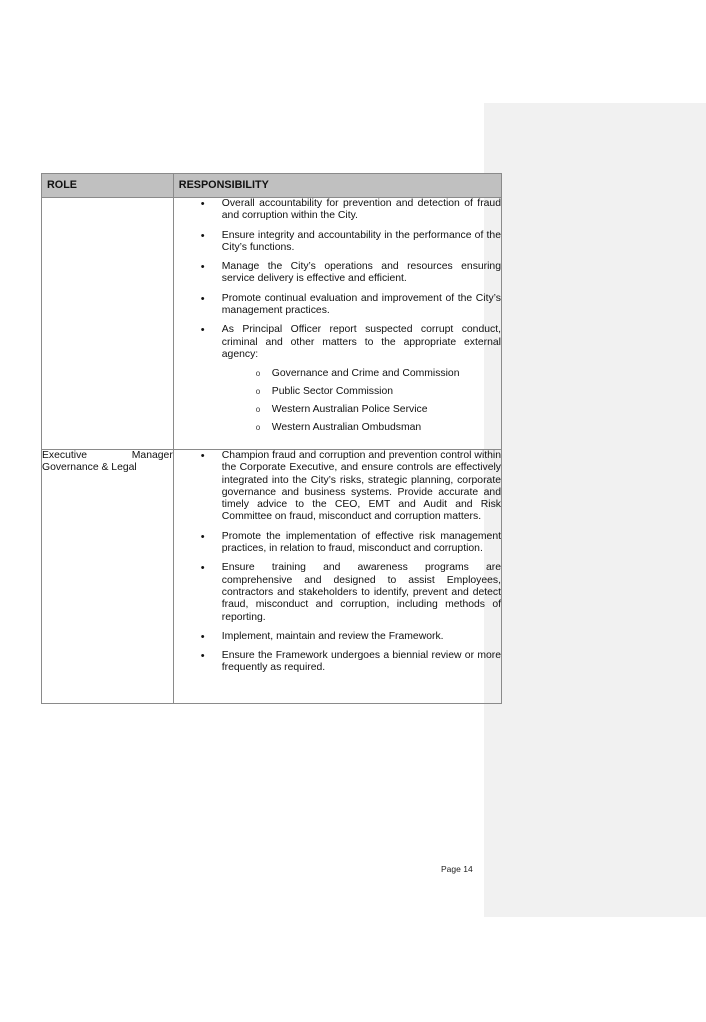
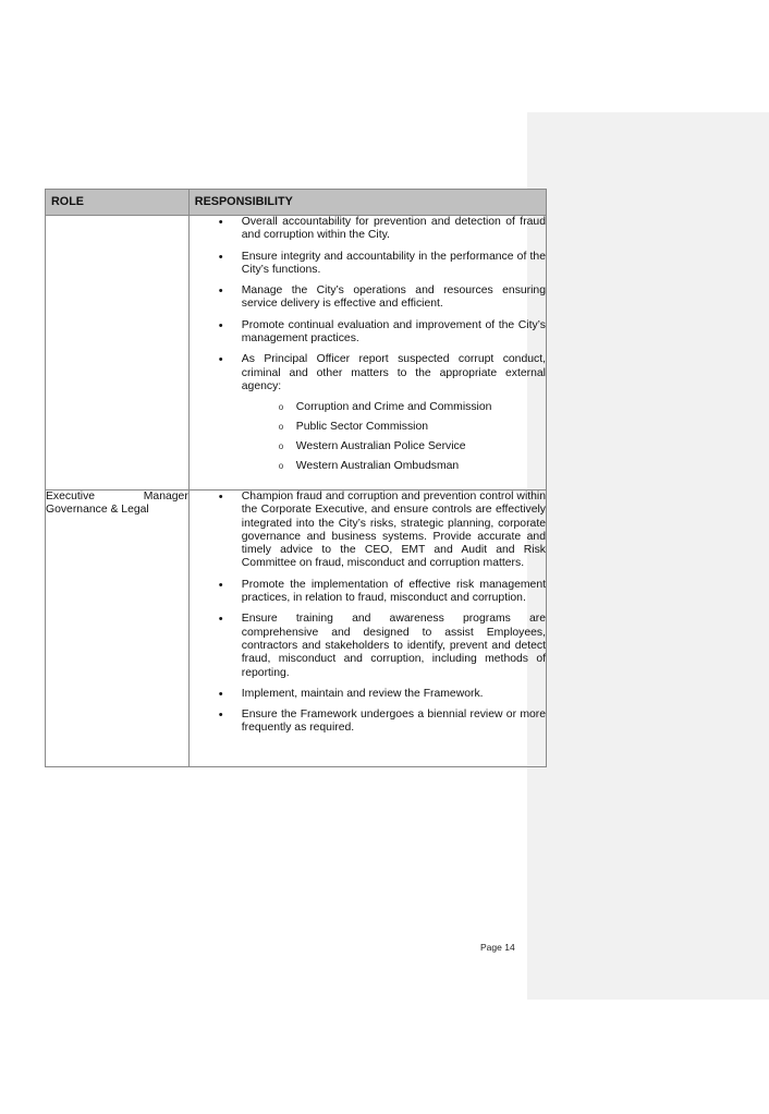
  ROLE	RESPONSIBILITY
- 	Overall accountability for prevention and detection of fraud and corruption within the City. Ensure integrity and accountability in the performance of the City’s functions. Manage the City’s operations and resources ensuring service delivery is effective and efficient. Promote continual evaluation and improvement of the City’s management practices. As Principal Officer report suspected corrupt conduct, criminal and other matters to the appropriate external agency: Governance and Crime and Commission Public Sector Commission Western Australian Police Service Western Australian Ombudsman
+ 	Overall accountability for prevention and detection of fraud and corruption within the City. Ensure integrity and accountability in the performance of the City’s functions. Manage the City’s operations and resources ensuring service delivery is effective and efficient. Promote continual evaluation and improvement of the City’s management practices. As Principal Officer report suspected corrupt conduct, criminal and other matters to the appropriate external agency: Corruption and Crime and Commission Public Sector Commission Western Australian Police Service Western Australian Ombudsman
  Executive Manager Governance & Legal	Champion fraud and corruption and prevention control within the Corporate Executive, and ensure controls are effectively integrated into the City’s risks, strategic planning, corporate governance and business systems. Provide accurate and timely advice to the CEO, EMT and Audit and Risk Committee on fraud, misconduct and corruption matters. Promote the implementation of effective risk management practices, in relation to fraud, misconduct and corruption. Ensure training and awareness programs are comprehensive and designed to assist Employees, contractors and stakeholders to identify, prevent and detect fraud, misconduct and corruption, including methods of reporting. Implement, maintain and review the Framework. Ensure the Framework undergoes a biennial review or more frequently as required.
  Page 14
